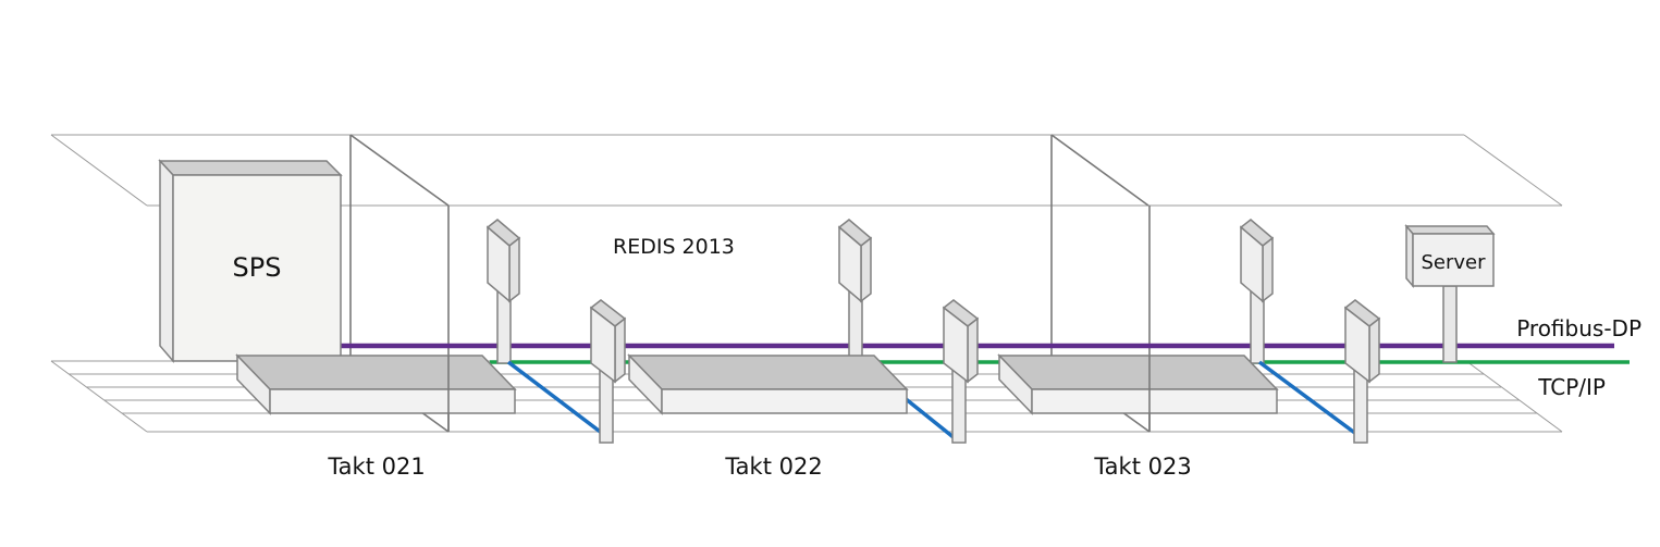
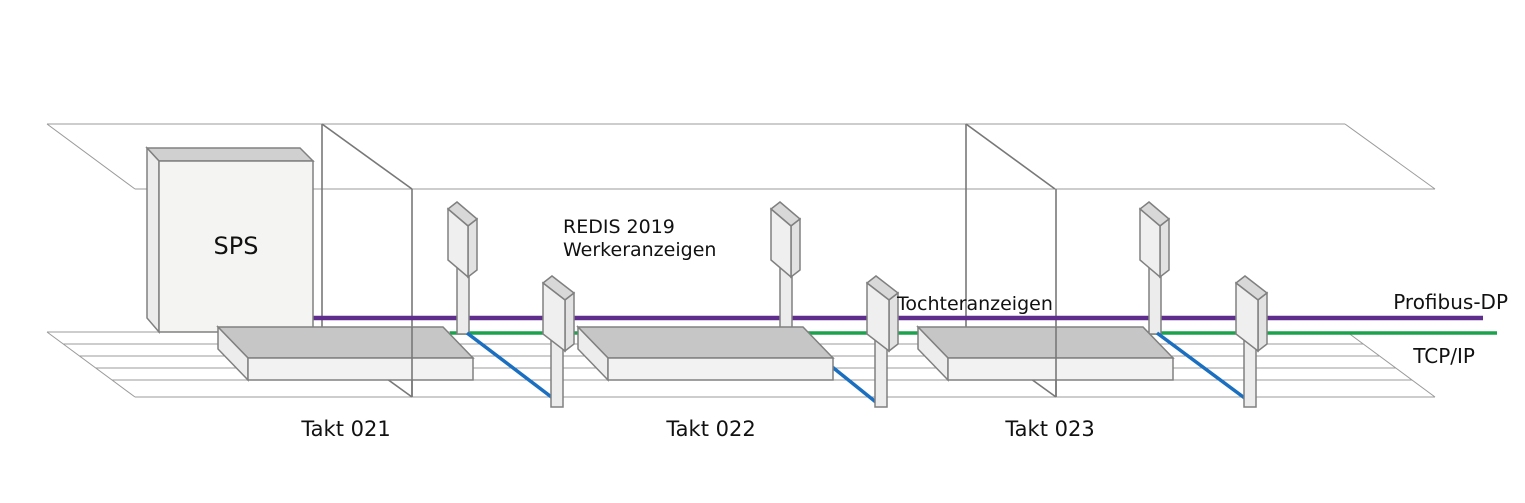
- Server
  SPS
- REDIS 2013
+ REDIS 2019
+ Werkeranzeigen
+ Tochteranzeigen
  Profibus-DP
  TCP/IP
  Takt 021
  Takt 022
  Takt 023
